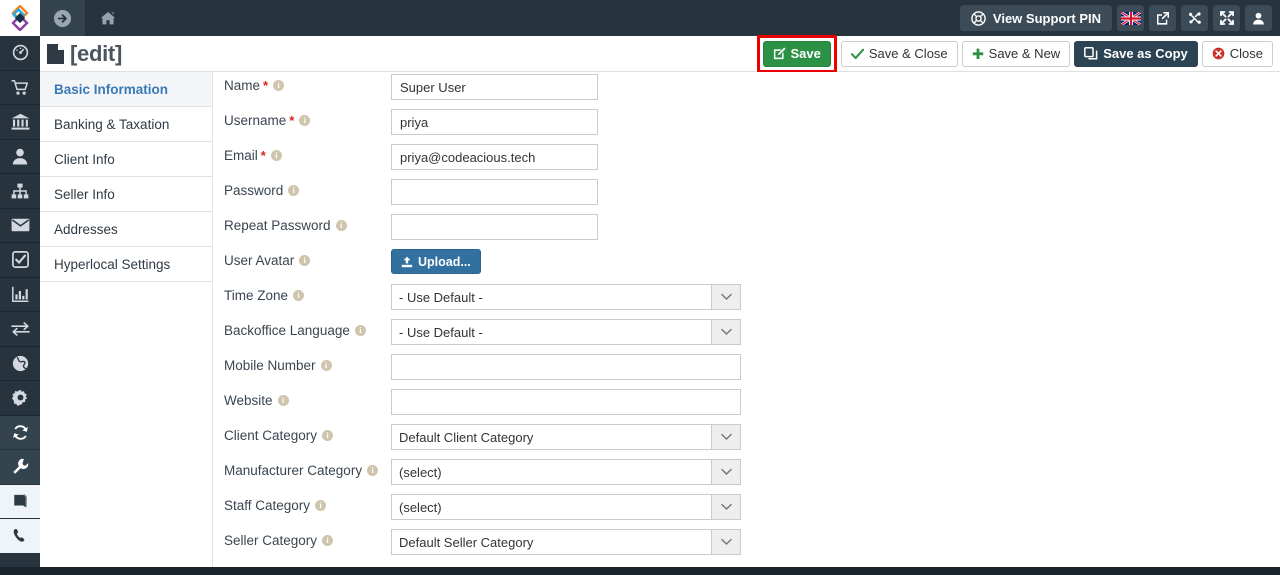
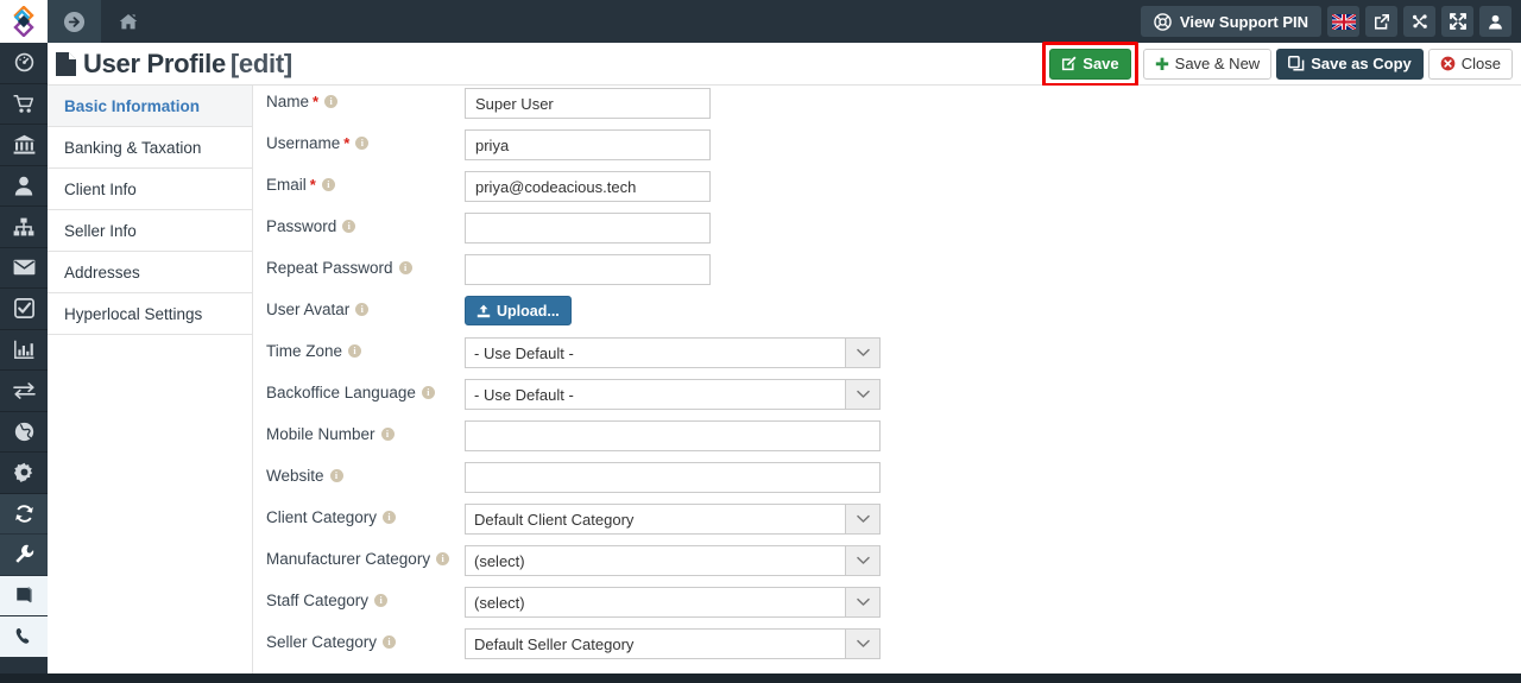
  View Support PIN
+ User Profile
  [edit]
  Save
- Save & Close
  Save & New
  Save as Copy
  Close
  Basic Information
  Banking & Taxation
  Client Info
  Seller Info
  Addresses
  Hyperlocal Settings
  Name
  *
  i
  Super User
  Username
  *
  i
  priya
  Email
  *
  i
  priya@codeacious.tech
  Password
  i
  Repeat Password
  i
  User Avatar
  i
  Upload...
  Time Zone
  i
  - Use Default -
  Backoffice Language
  i
  - Use Default -
  Mobile Number
  i
  Website
  i
  Client Category
  i
  Default Client Category
  Manufacturer Category
  i
  (select)
  Staff Category
  i
  (select)
  Seller Category
  i
  Default Seller Category
